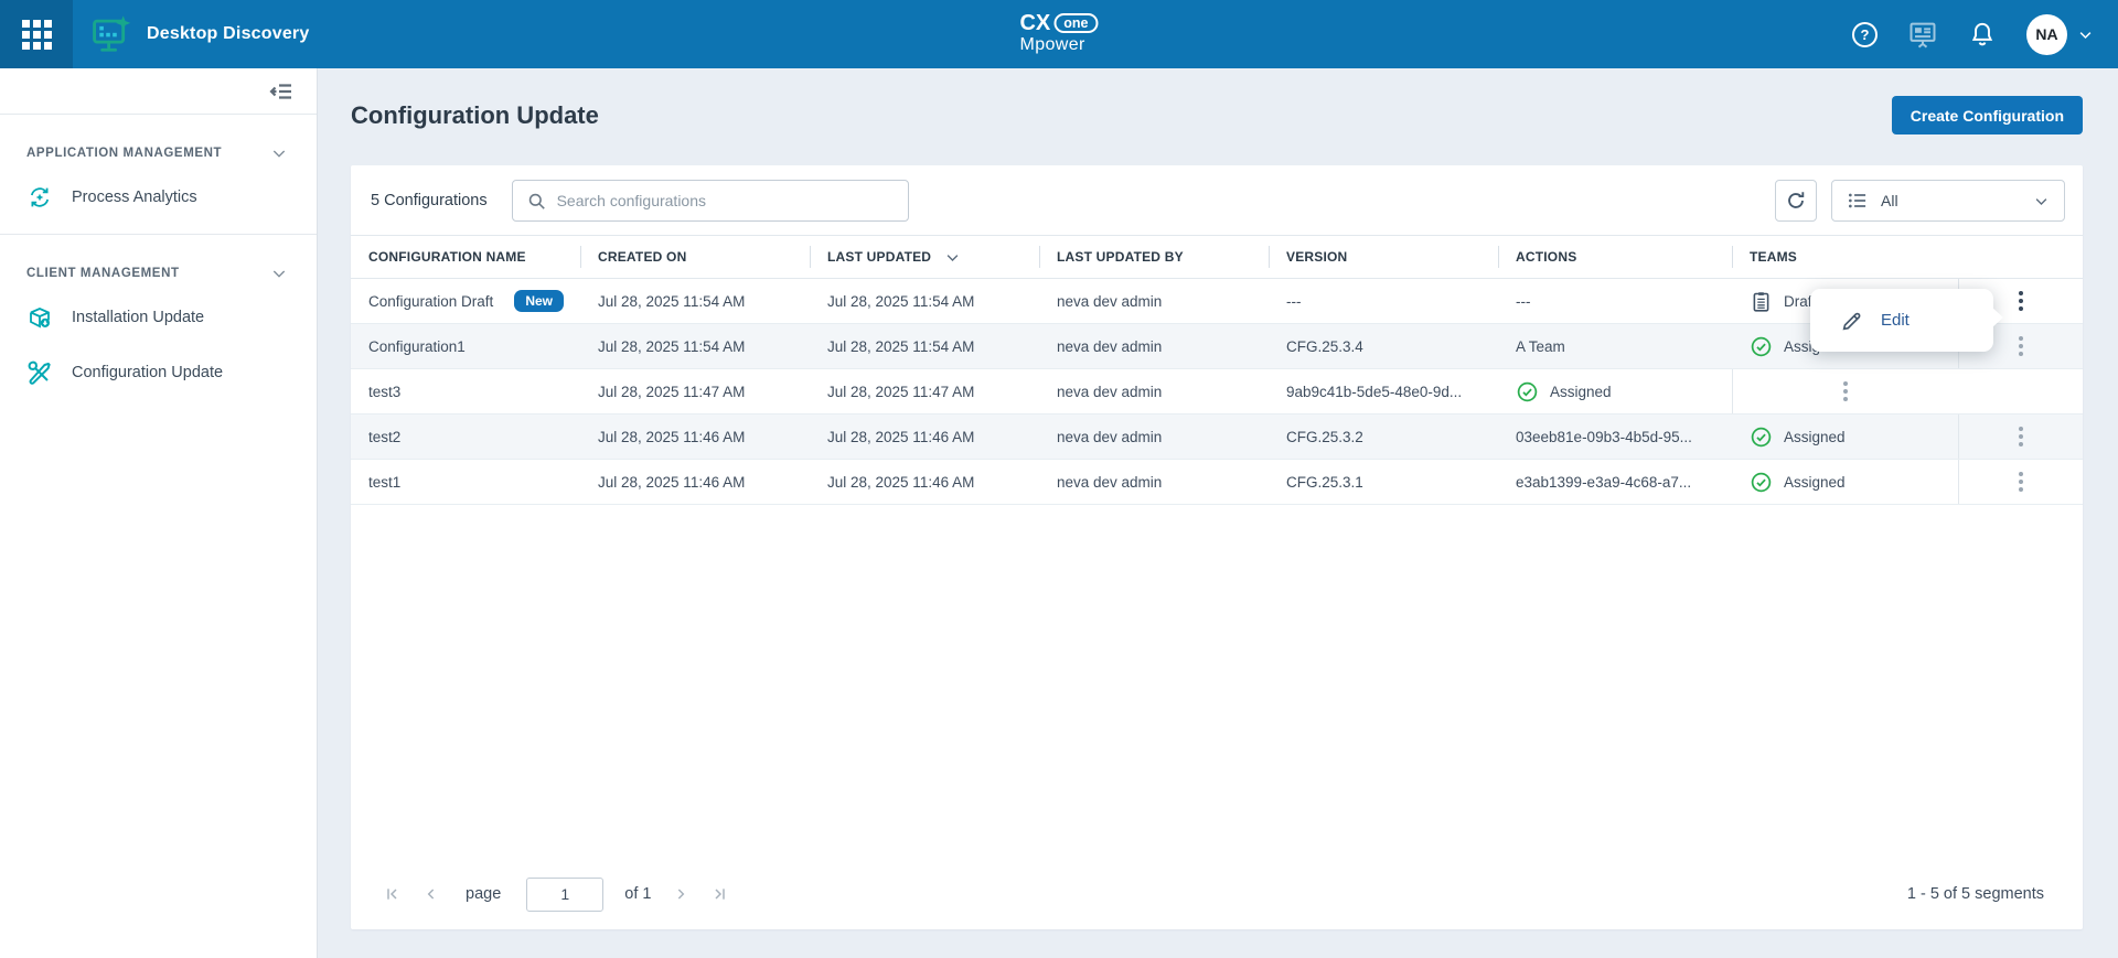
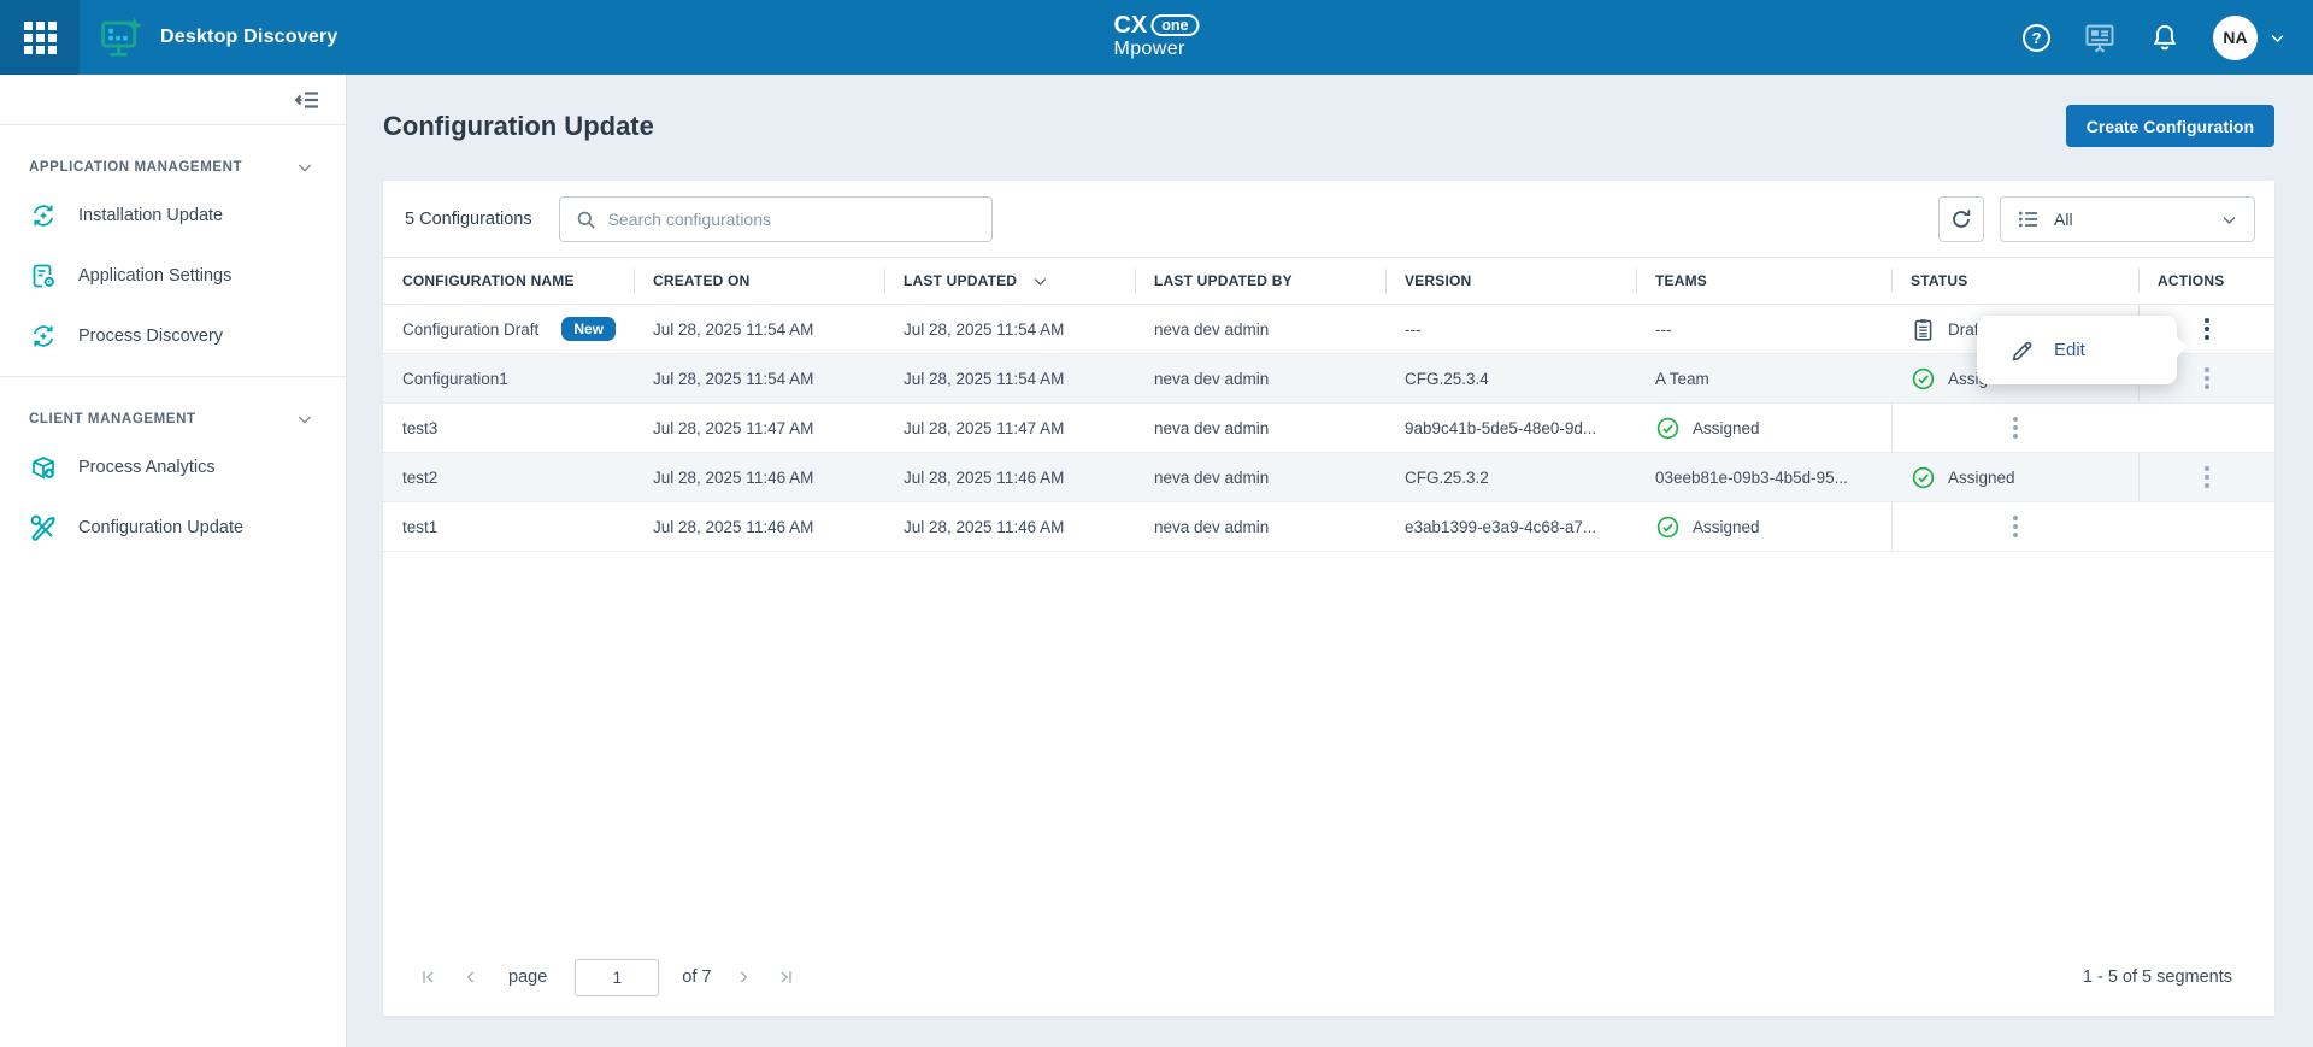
  Desktop Discovery
  CX
  one
  Mpower
  ?
  NA
  APPLICATION MANAGEMENT
- Process Analytics
+ Installation Update
+ Application Settings
+ Process Discovery
  CLIENT MANAGEMENT
- Installation Update
+ Process Analytics
  Configuration Update
  Configuration Update
  Create Configuration
  5 Configurations
  Search configurations
  All
  CONFIGURATION NAME
  CREATED ON
  LAST UPDATED
  LAST UPDATED BY
  VERSION
- ACTIONS
+ TEAMS
+ STATUS
- TEAMS
+ ACTIONS
  Configuration Draft
  New
  Jul 28, 2025 11:54 AM
  Jul 28, 2025 11:54 AM
  neva dev admin
  ---
  ---
  Configuration1
  Jul 28, 2025 11:54 AM
  Jul 28, 2025 11:54 AM
  neva dev admin
  CFG.25.3.4
  A Team
  test3
  Jul 28, 2025 11:47 AM
  Jul 28, 2025 11:47 AM
  neva dev admin
  9ab9c41b-5de5-48e0-9d...
  Assigned
  test2
  Jul 28, 2025 11:46 AM
  Jul 28, 2025 11:46 AM
  neva dev admin
  CFG.25.3.2
  03eeb81e-09b3-4b5d-95...
  Assigned
  test1
  Jul 28, 2025 11:46 AM
  Jul 28, 2025 11:46 AM
  neva dev admin
- CFG.25.3.1
  e3ab1399-e3a9-4c68-a7...
  Assigned
  Edit
  page
  1
- of 1
+ of 7
  1 - 5 of 5 segments
